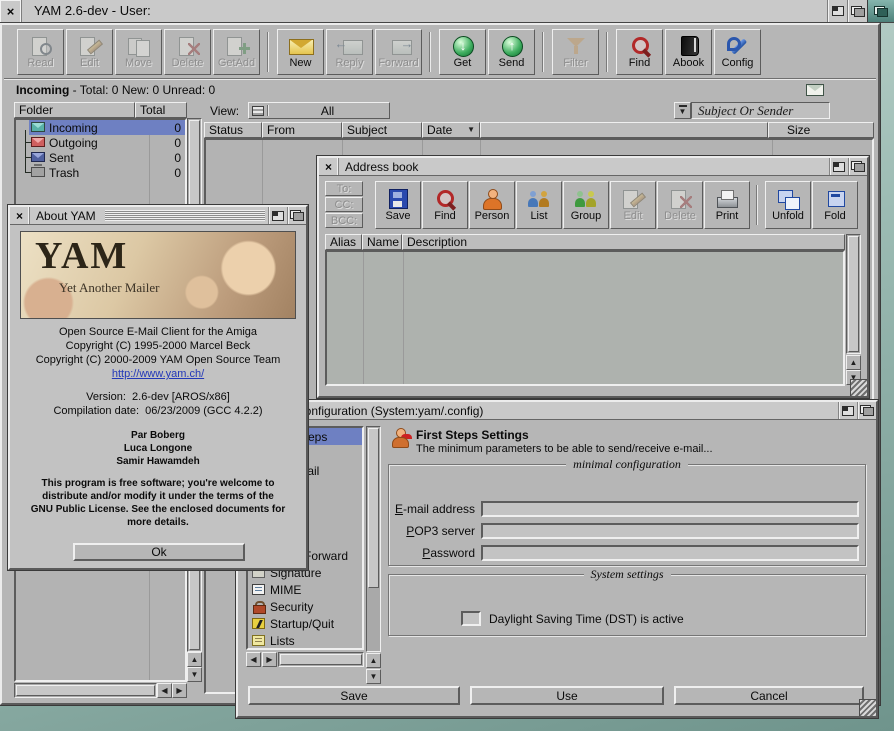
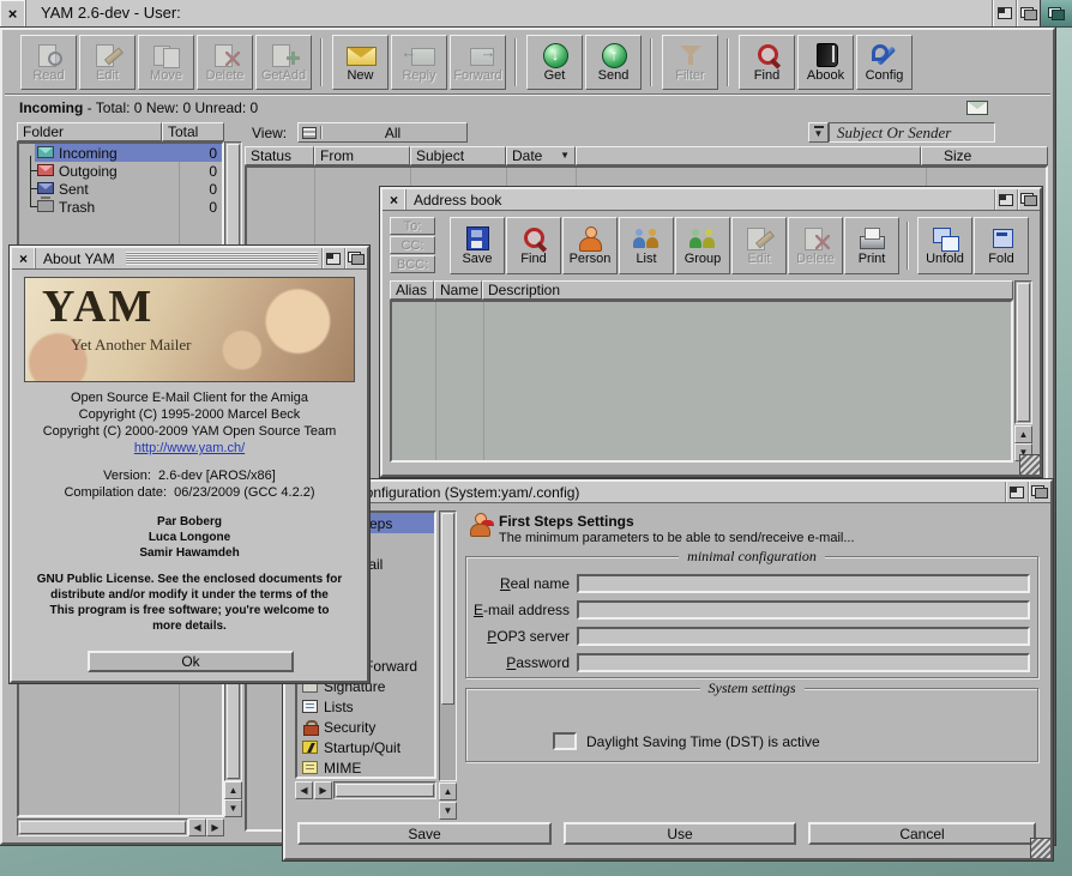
  ×
  YAM 2.6-dev - User:
  Read
  Edit
  Move
  Delete
  GetAdd
  New
  ←
  Reply
  →
  Forward
  ↓
  Get
  ↑
  Send
  Filter
  Find
  Abook
  Config
  Incoming - Total: 0 New: 0 Unread: 0
  Folder
  Total
  Incoming
  0
  Outgoing
  0
  Sent
  0
  Trash
  0
  ▲
  ▼
  ◀
  ▶
  View:
  All
  ▼
  Subject Or Sender
  Status
  From
  Subject
  Date
  ▼
  Size
  ×
  Address book
  To:
  CC:
  BCC:
  Save
  Find
  Person
  List
  Group
  Edit
  Delete
  Print
  Unfold
  Fold
  Alias
  Name
  Description
  ▲
  ▼
  onfiguration (System:yam/.config)
  Signature
- MIME
+ Lists
  Security
  Startup/Quit
- Lists
+ MIME
  ▲
  ▼
  ◀
  ▶
  First Steps Settings
  The minimum parameters to be able to send/receive e-mail...
  minimal configuration
+ Real name
  E-mail address
  POP3 server
  Password
  System settings
  Daylight Saving Time (DST) is active
  Save
  Use
  Cancel
  ×
  About YAM
  YAM
  Yet Another Mailer
  Open Source E-Mail Client for the Amiga
  Copyright (C) 1995-2000 Marcel Beck
  Copyright (C) 2000-2009 YAM Open Source Team
  http://www.yam.ch/
  Version: 2.6-dev [AROS/x86]
  Compilation date: 06/23/2009 (GCC 4.2.2)
  Par Boberg
  Luca Longone
  Samir Hawamdeh
- This program is free software; you're welcome to
+ GNU Public License. See the enclosed documents for
  distribute and/or modify it under the terms of the
- GNU Public License. See the enclosed documents for
+ This program is free software; you're welcome to
  more details.
  Ok
